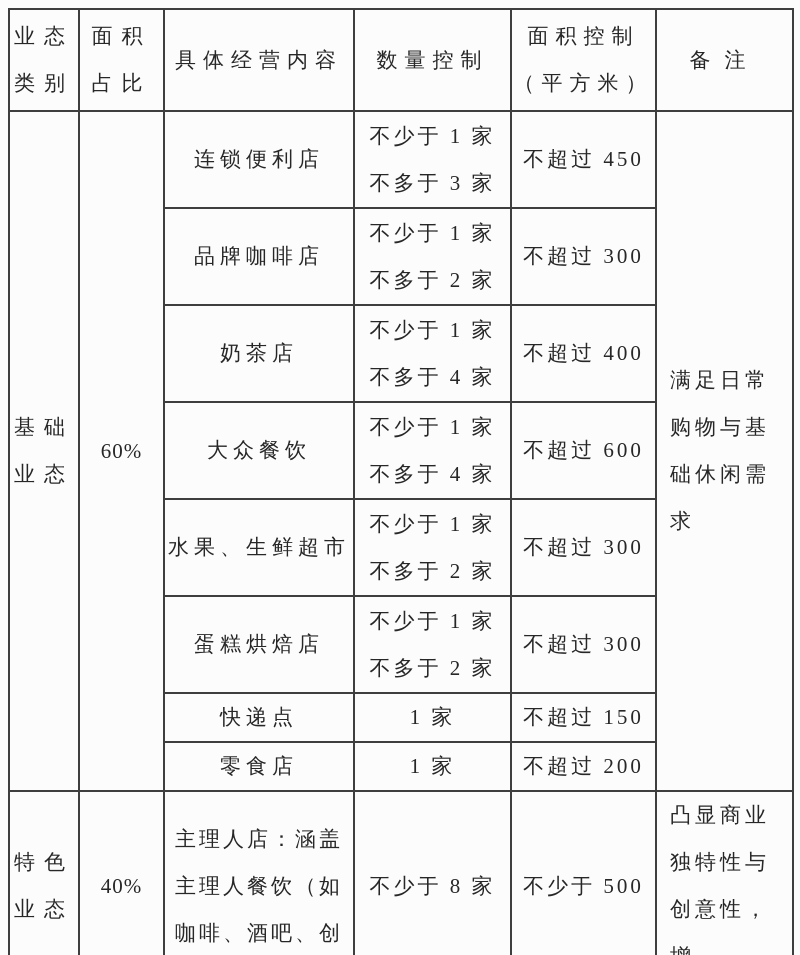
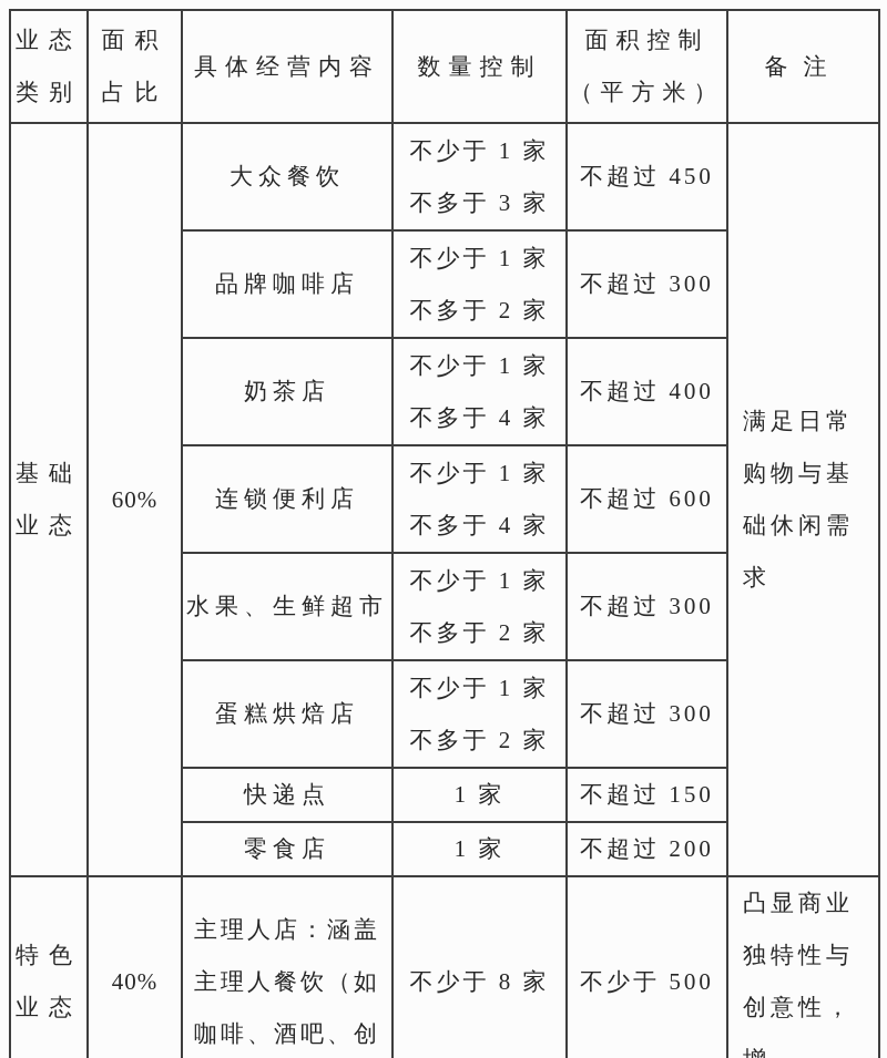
  业态 类别	面积 占比	具体经营内容	数量控制	面积控制 （平方米）	备注
- 基础 业态	60%	连锁便利店	不少于 1 家 不多于 3 家	不超过 450	满足日常 购物与基 础休闲需 求
+ 基础 业态	60%	大众餐饮	不少于 1 家 不多于 3 家	不超过 450	满足日常 购物与基 础休闲需 求
  品牌咖啡店	不少于 1 家 不多于 2 家	不超过 300
  奶茶店	不少于 1 家 不多于 4 家	不超过 400
- 大众餐饮	不少于 1 家 不多于 4 家	不超过 600
+ 连锁便利店	不少于 1 家 不多于 4 家	不超过 600
  水果、生鲜超市	不少于 1 家 不多于 2 家	不超过 300
  蛋糕烘焙店	不少于 1 家 不多于 2 家	不超过 300
  快递点	1 家	不超过 150
  零食店	1 家	不超过 200
  特色 业态	40%	主理人店：涵盖 主理人餐饮（如 咖啡、酒吧、创	不少于 8 家	不少于 500	凸显商业 独特性与 创意性，
